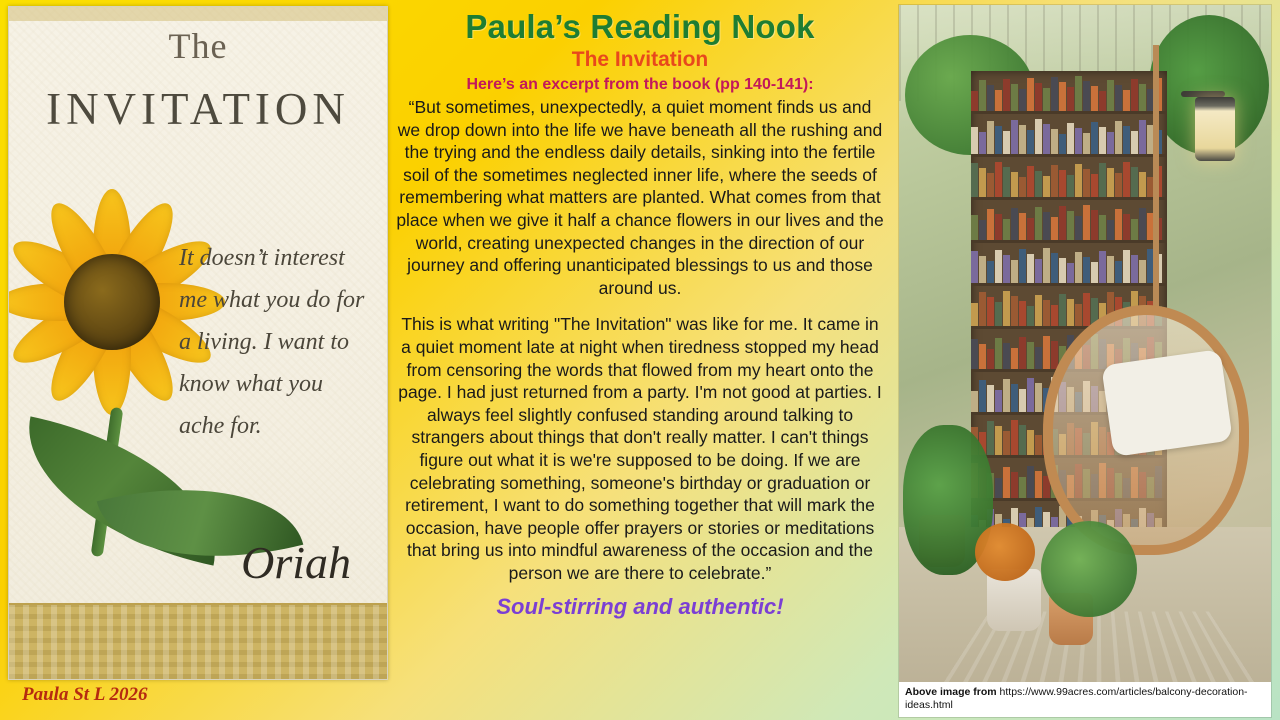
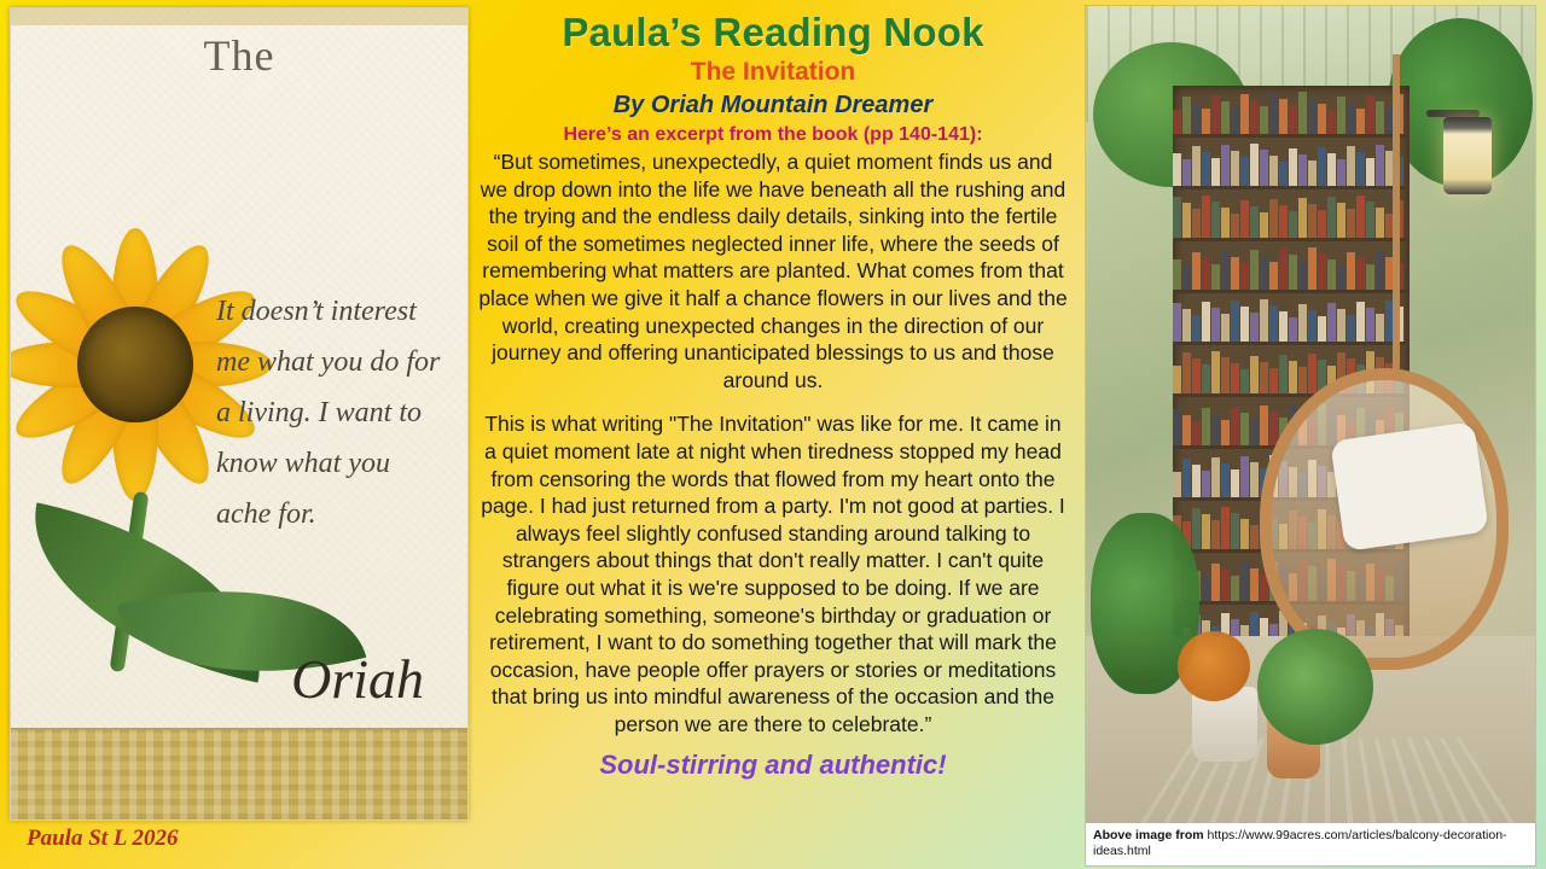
  The
- INVITATION
  It doesn’t interest me what you do for a living. I want to know what you ache for.
  Oriah
  Paula St L 2026
  Paula’s Reading Nook
  The Invitation
+ By Oriah Mountain Dreamer
  Here’s an excerpt from the book (pp 140-141):
  “But sometimes, unexpectedly, a quiet moment finds us and we drop down into the life we have beneath all the rushing and the trying and the endless daily details, sinking into the fertile soil of the sometimes neglected inner life, where the seeds of remembering what matters are planted. What comes from that place when we give it half a chance flowers in our lives and the world, creating unexpected changes in the direction of our journey and offering unanticipated blessings to us and those around us.
- This is what writing "The Invitation" was like for me. It came in a quiet moment late at night when tiredness stopped my head from censoring the words that flowed from my heart onto the page. I had just returned from a party. I'm not good at parties. I always feel slightly confused standing around talking to strangers about things that don't really matter. I can't things figure out what it is we're supposed to be doing. If we are celebrating something, someone's birthday or graduation or retirement, I want to do something together that will mark the occasion, have people offer prayers or stories or meditations that bring us into mindful awareness of the occasion and the person we are there to celebrate.”
+ This is what writing "The Invitation" was like for me. It came in a quiet moment late at night when tiredness stopped my head from censoring the words that flowed from my heart onto the page. I had just returned from a party. I'm not good at parties. I always feel slightly confused standing around talking to strangers about things that don't really matter. I can't quite figure out what it is we're supposed to be doing. If we are celebrating something, someone's birthday or graduation or retirement, I want to do something together that will mark the occasion, have people offer prayers or stories or meditations that bring us into mindful awareness of the occasion and the person we are there to celebrate.”
  Soul-stirring and authentic!
  Above image from https://www.99acres.com/articles/balcony-decoration-ideas.html
